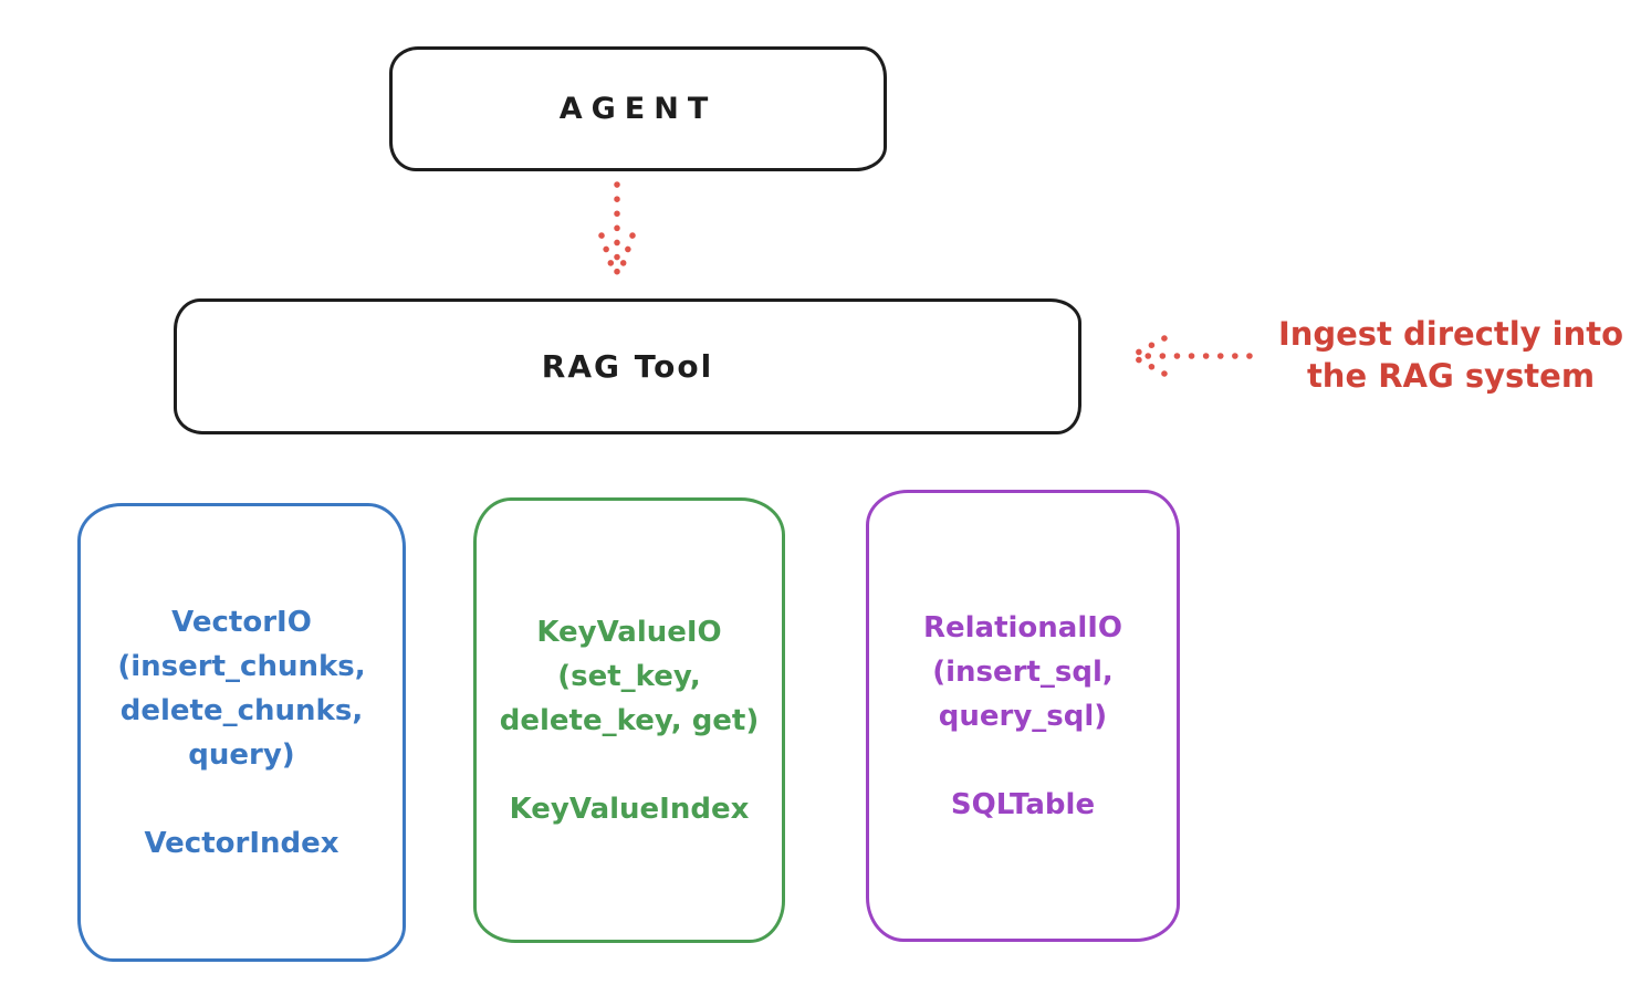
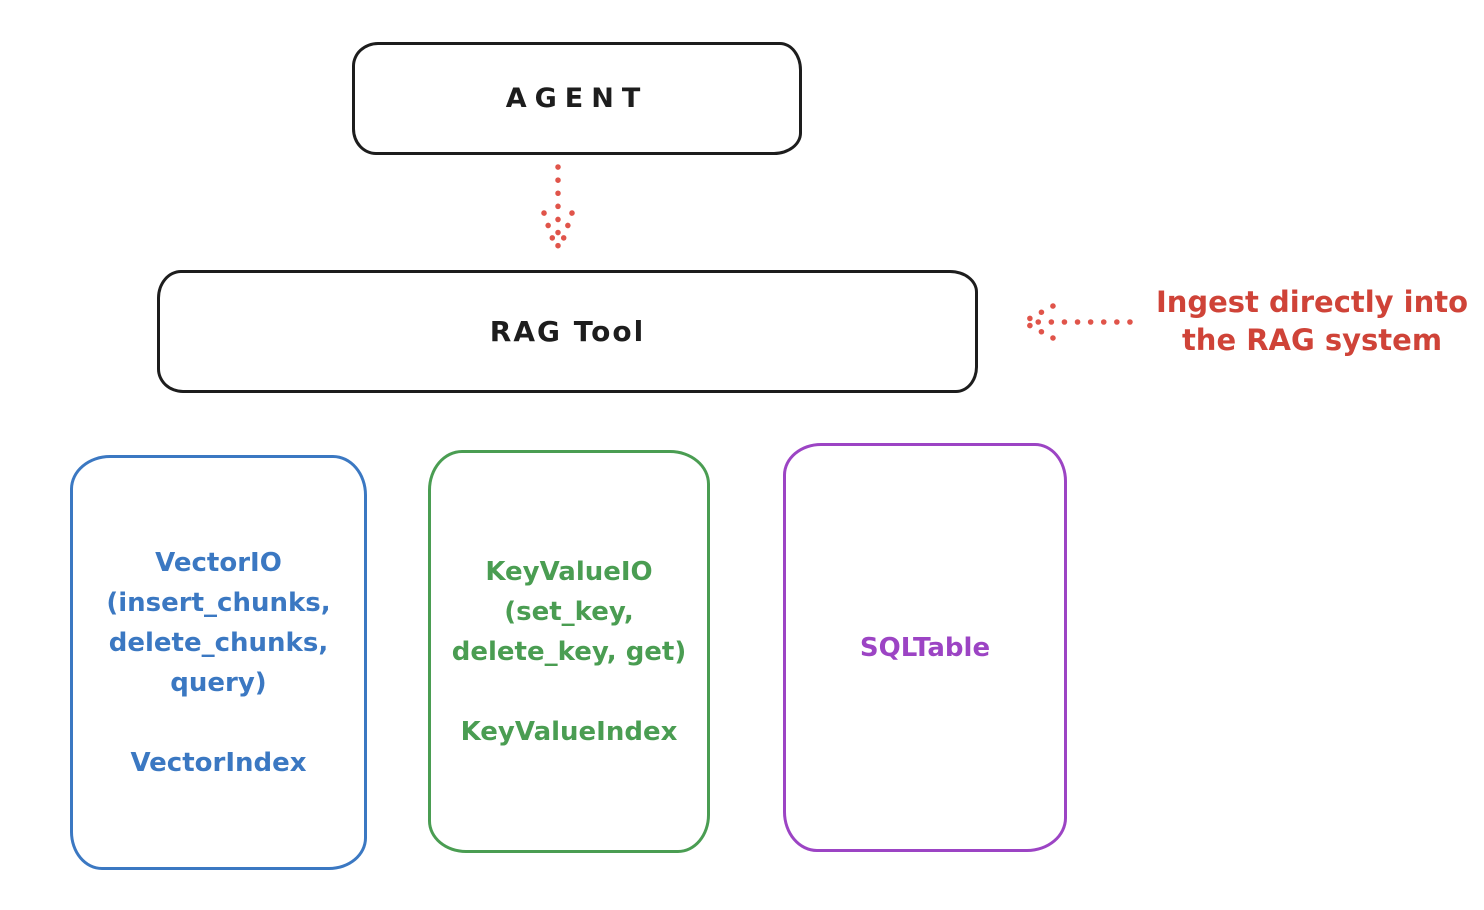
  AGENT
  RAG Tool
  Ingest directly into
  the RAG system
  VectorIO
  (insert_chunks,
  delete_chunks,
  query)
  VectorIndex
  KeyValueIO
  (set_key,
  delete_key, get)
  KeyValueIndex
- RelationalIO
- (insert_sql,
- query_sql)
  SQLTable
